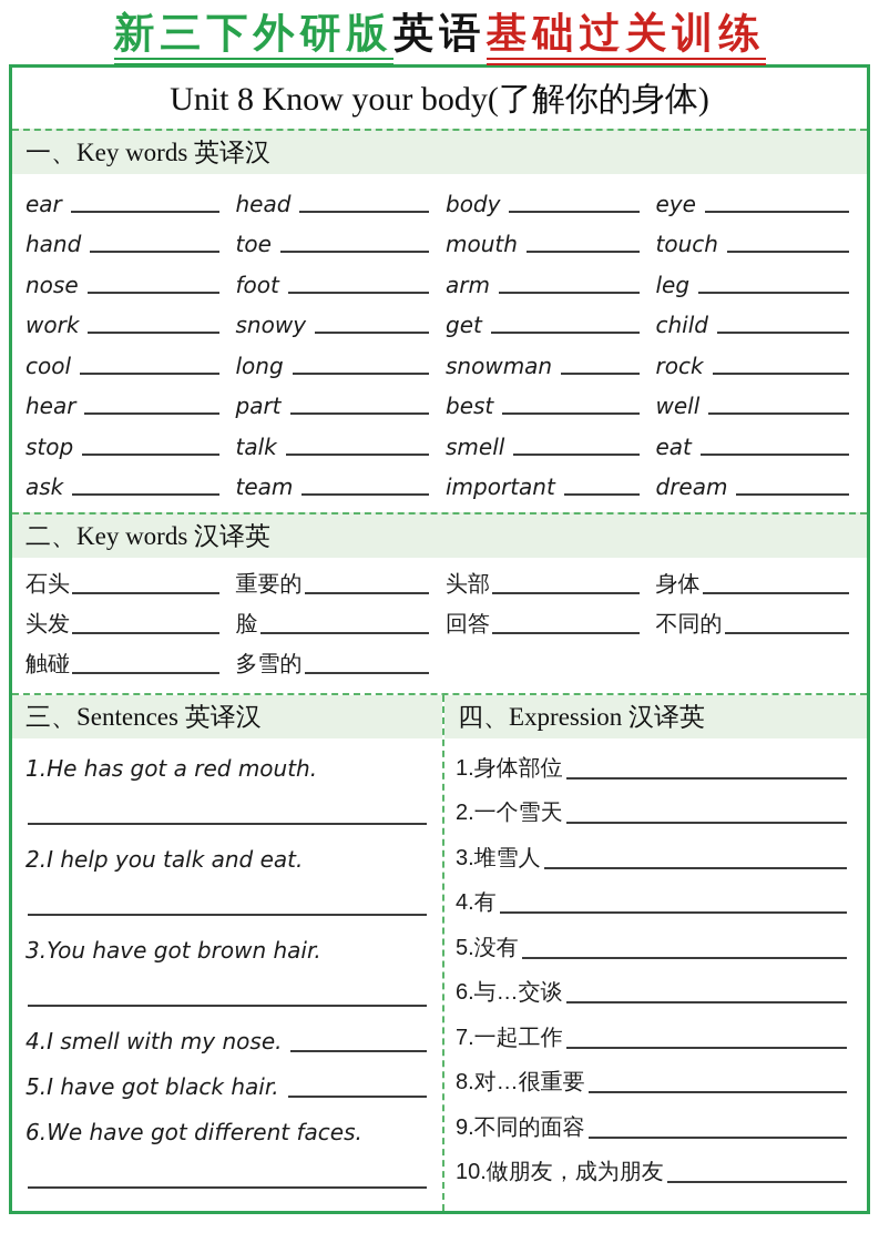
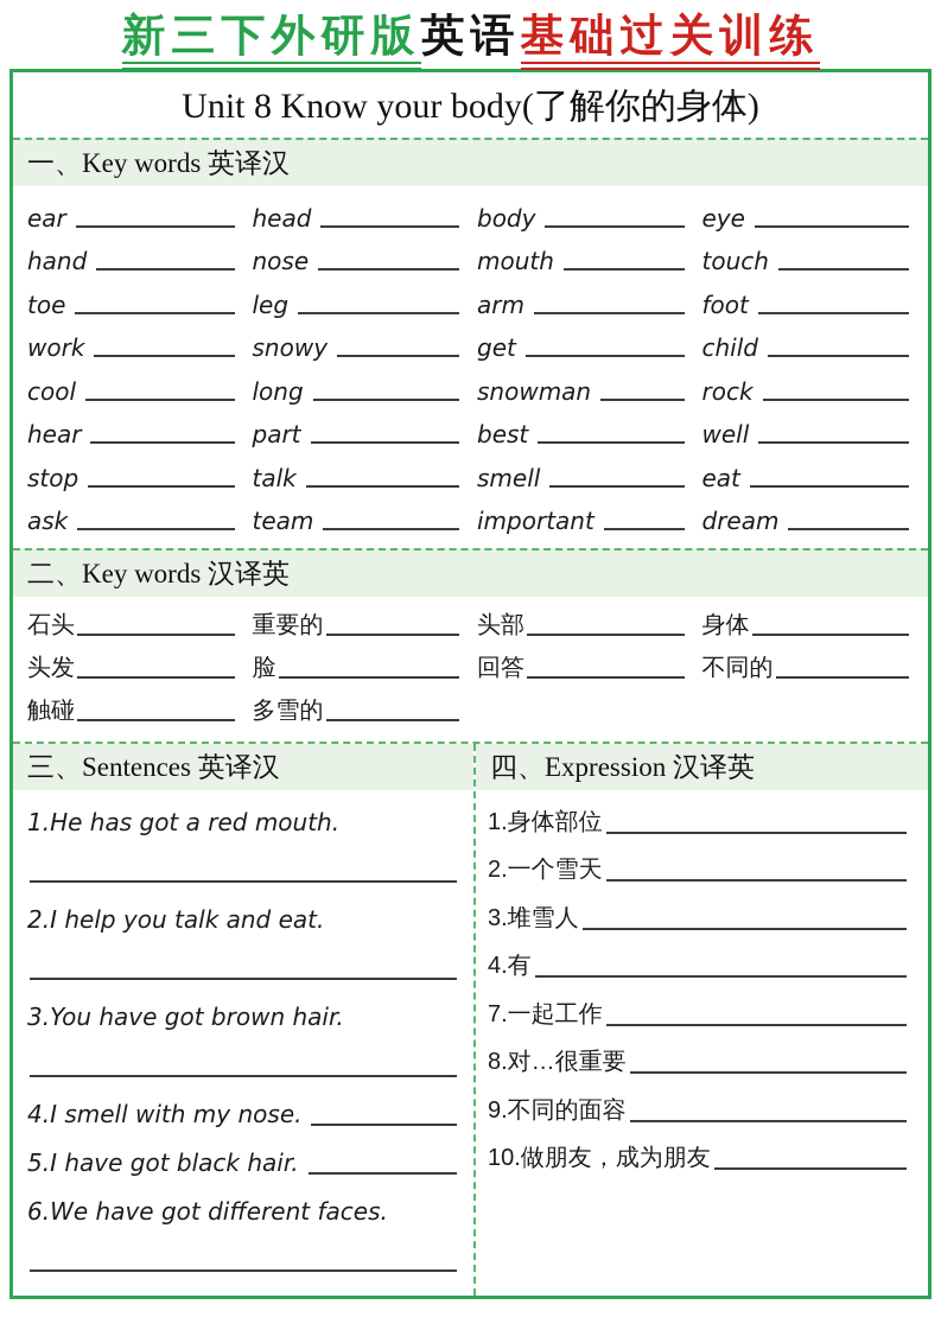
  新三下外研版英语基础过关训练
  Unit 8 Know your body(了解你的身体)
  一、Key words 英译汉
  ear
  head
  body
  eye
  hand
- toe
+ nose
  mouth
  touch
- nose
+ toe
- foot
+ leg
  arm
- leg
+ foot
  work
  snowy
  get
  child
  cool
  long
  snowman
  rock
  hear
  part
  best
  well
  stop
  talk
  smell
  eat
  ask
  team
  important
  dream
  二、Key words 汉译英
  石头
  重要的
  头部
  身体
  头发
  脸
  回答
  不同的
  触碰
  多雪的
  三、Sentences 英译汉
  1.He has got a red mouth.
  2.I help you talk and eat.
  3.You have got brown hair.
  4.I smell with my nose.
  5.I have got black hair.
  6.We have got different faces.
  四、Expression 汉译英
  1.身体部位
  2.一个雪天
  3.堆雪人
  4.有
- 5.没有
- 6.与…交谈
  7.一起工作
  8.对…很重要
  9.不同的面容
  10.做朋友，成为朋友
